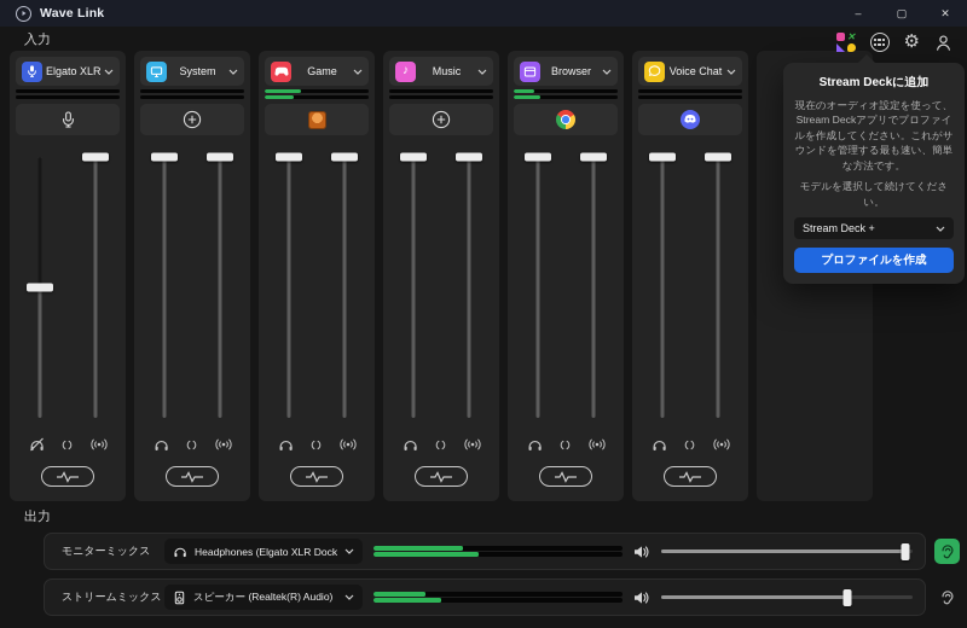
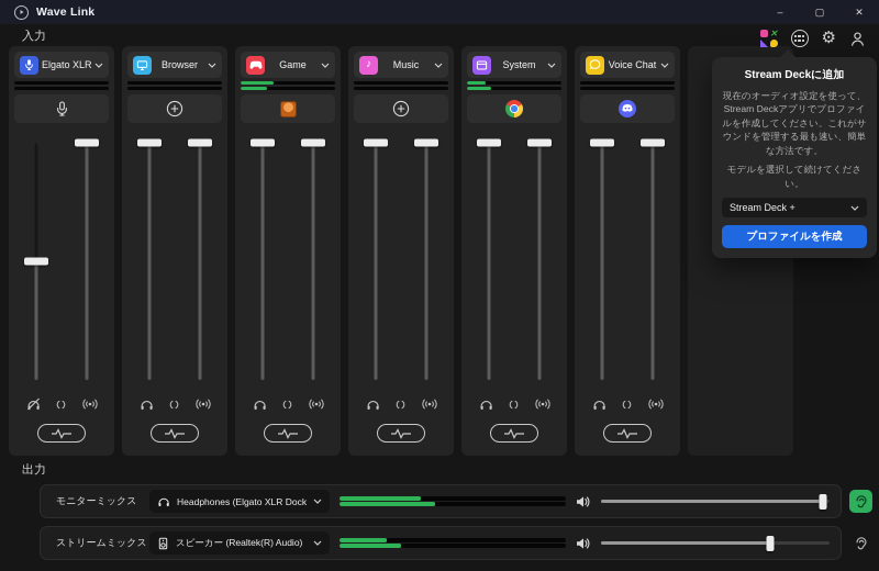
  Wave Link
  –
  ▢
  ✕
  入力
  ✕
  ⚙
  Elgato XLR
- System
+ Browser
  Game
  ♪
  Music
- Browser
+ System
  Voice Chat
  Stream Deckに追加
  現在のオーディオ設定を使って、Stream Deckアプリでプロファイルを作成してください。これがサウンドを管理する最も速い、簡単な方法です。
  モデルを選択して続けてください。
  Stream Deck +
  プロファイルを作成
  出力
  モニターミックス
  Headphones (Elgato XLR Dock
  ストリームミックス
  スピーカー (Realtek(R) Audio)
